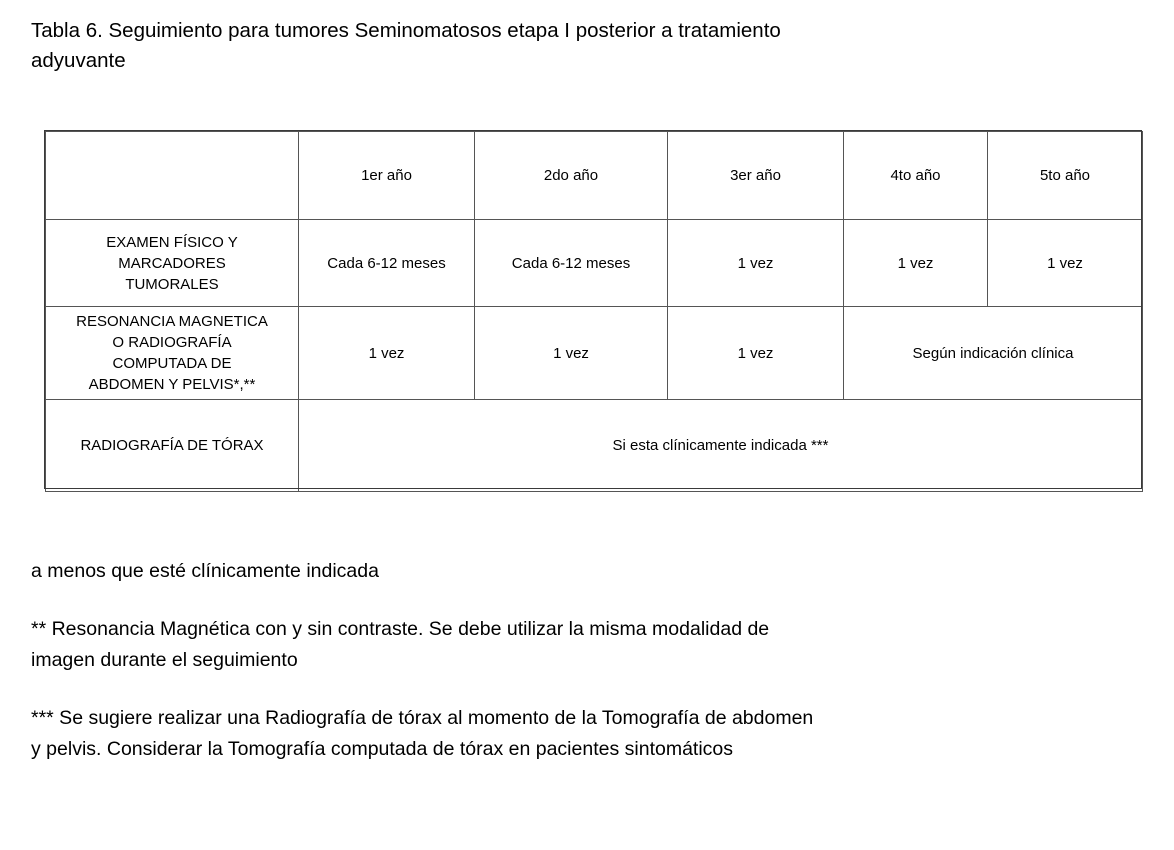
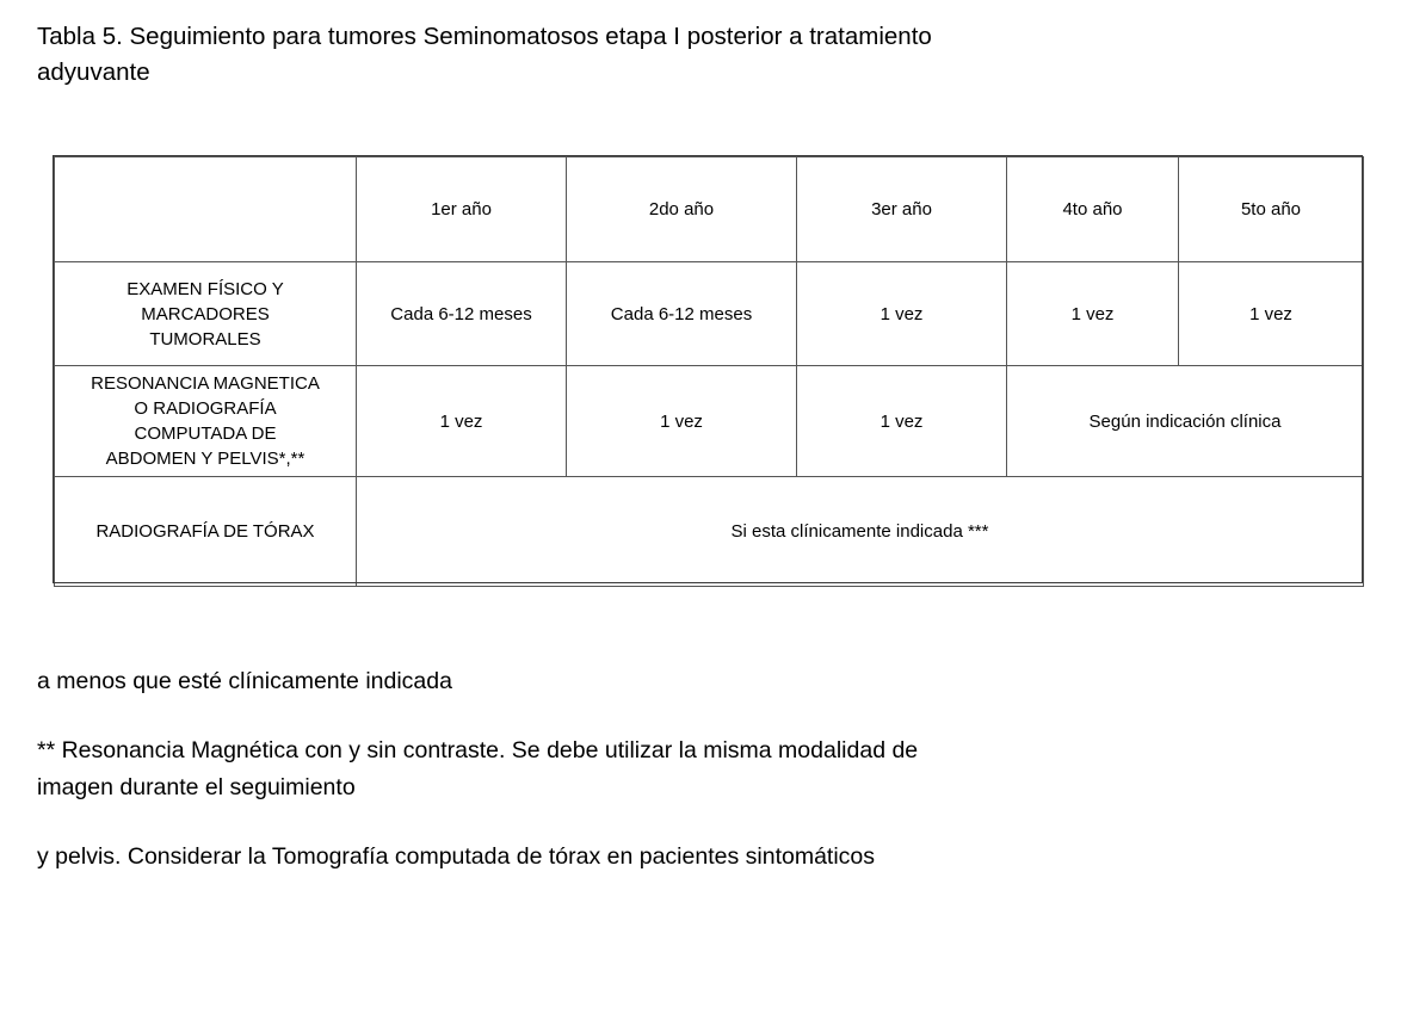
- Tabla 6. Seguimiento para tumores Seminomatosos etapa I posterior a tratamiento
+ Tabla 5. Seguimiento para tumores Seminomatosos etapa I posterior a tratamiento
  adyuvante
  	1er año	2do año	3er año	4to año	5to año
  EXAMEN FÍSICO Y MARCADORES TUMORALES	Cada 6-12 meses	Cada 6-12 meses	1 vez	1 vez	1 vez
  RESONANCIA MAGNETICA O RADIOGRAFÍA COMPUTADA DE ABDOMEN Y PELVIS*,**	1 vez	1 vez	1 vez	Según indicación clínica
  RADIOGRAFÍA DE TÓRAX	Si esta clínicamente indicada ***
  a menos que esté clínicamente indicada
  ** Resonancia Magnética con y sin contraste. Se debe utilizar la misma modalidad de
  imagen durante el seguimiento
- *** Se sugiere realizar una Radiografía de tórax al momento de la Tomografía de abdomen
  y pelvis. Considerar la Tomografía computada de tórax en pacientes sintomáticos
